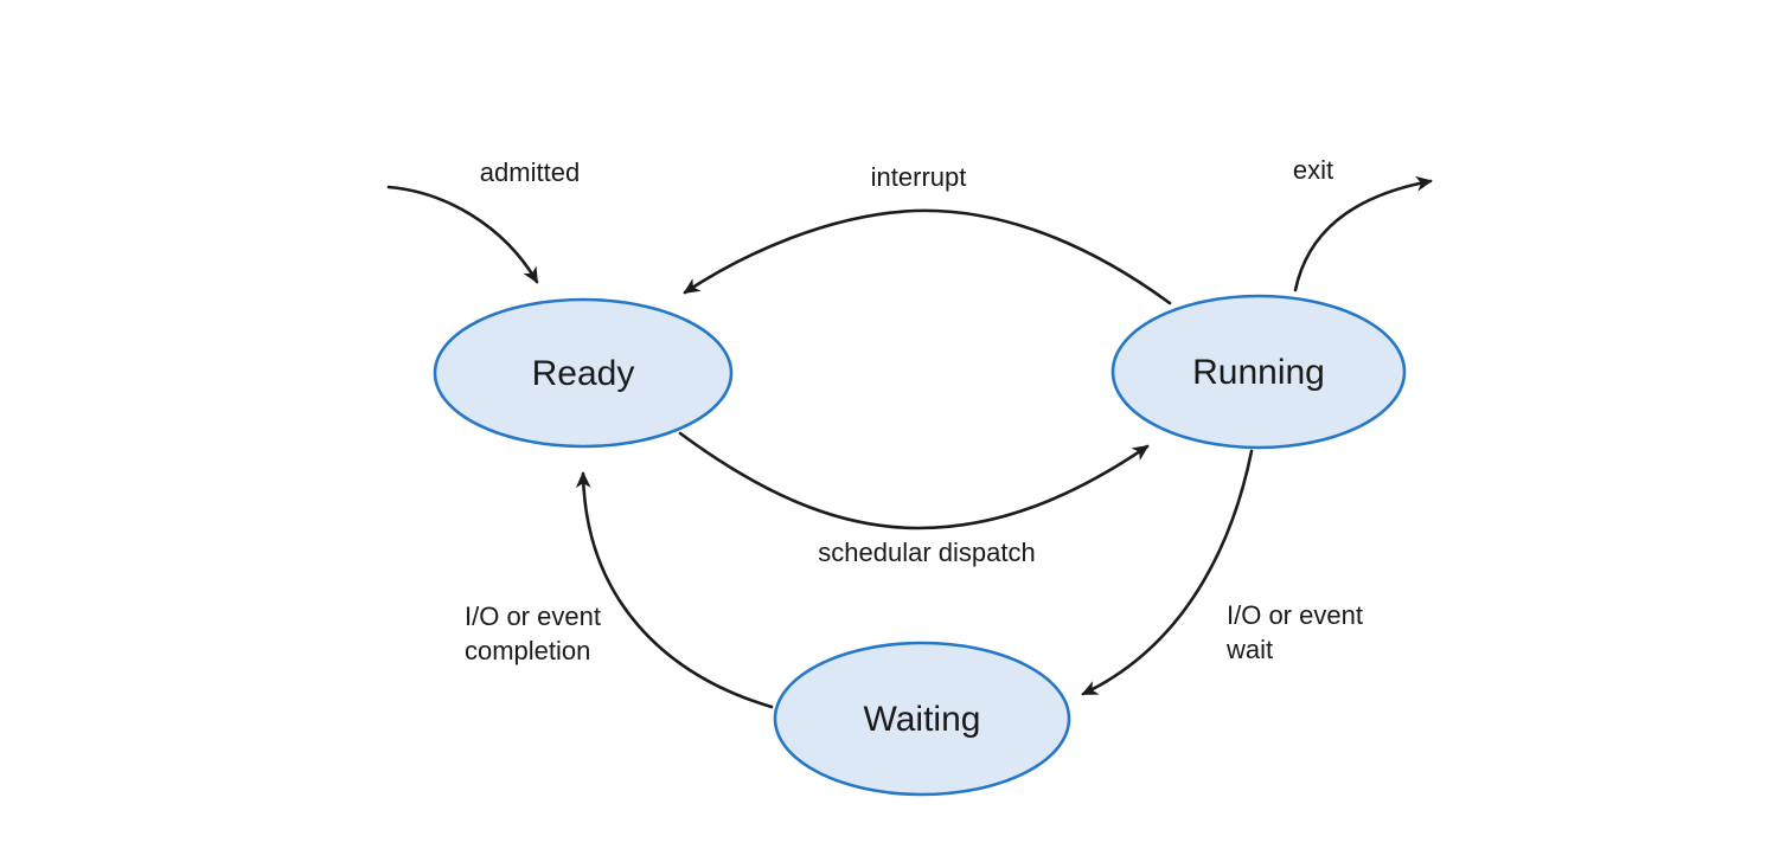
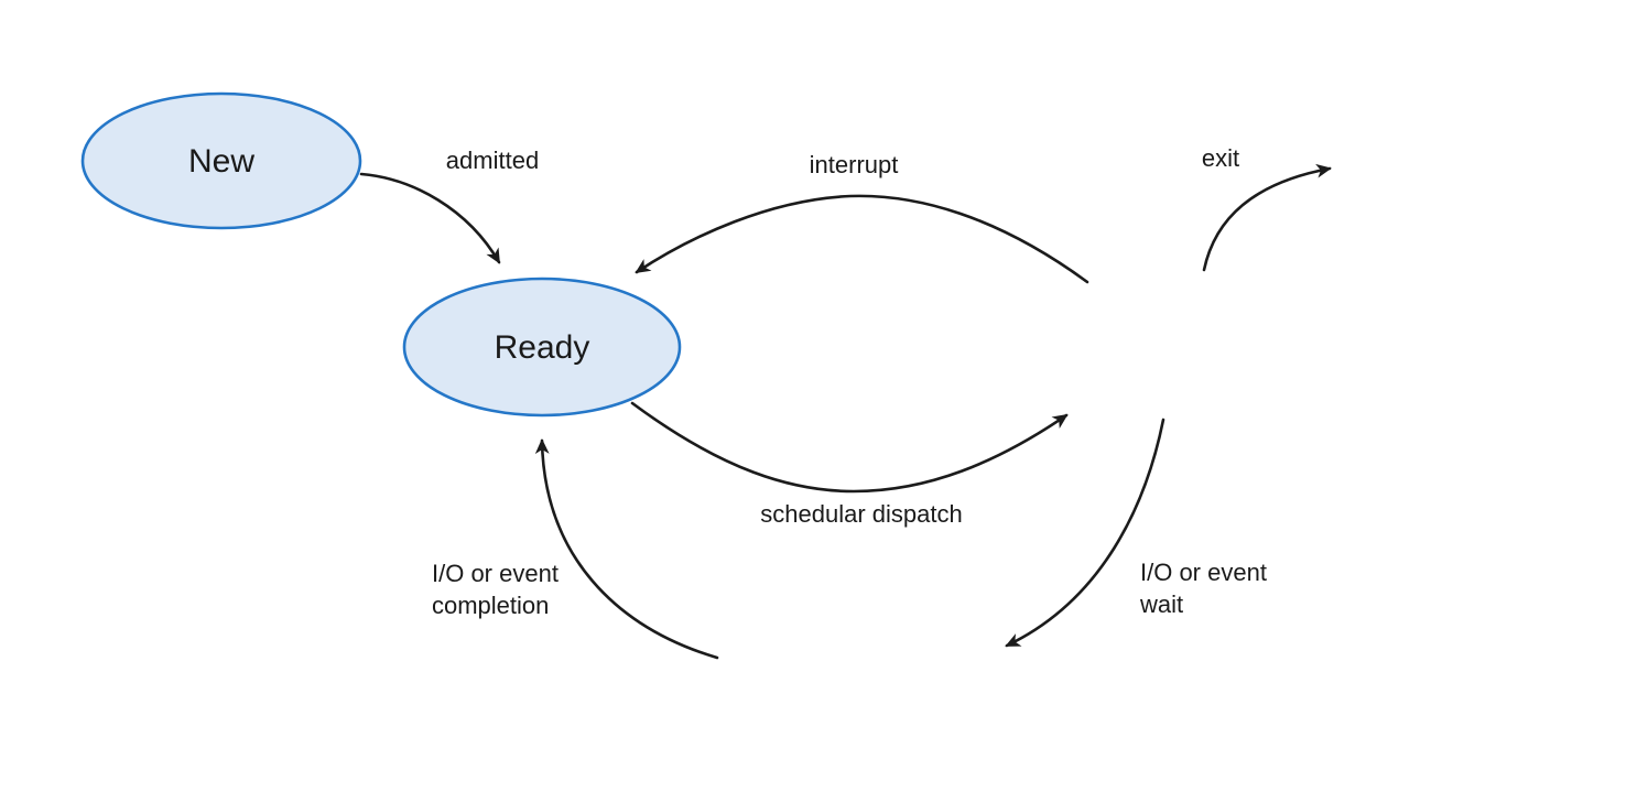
  admitted
  interrupt
  schedular dispatch
  I/O or event
  wait
  I/O or event
  completion
  exit
+ New
  Ready
- Running
- Waiting
